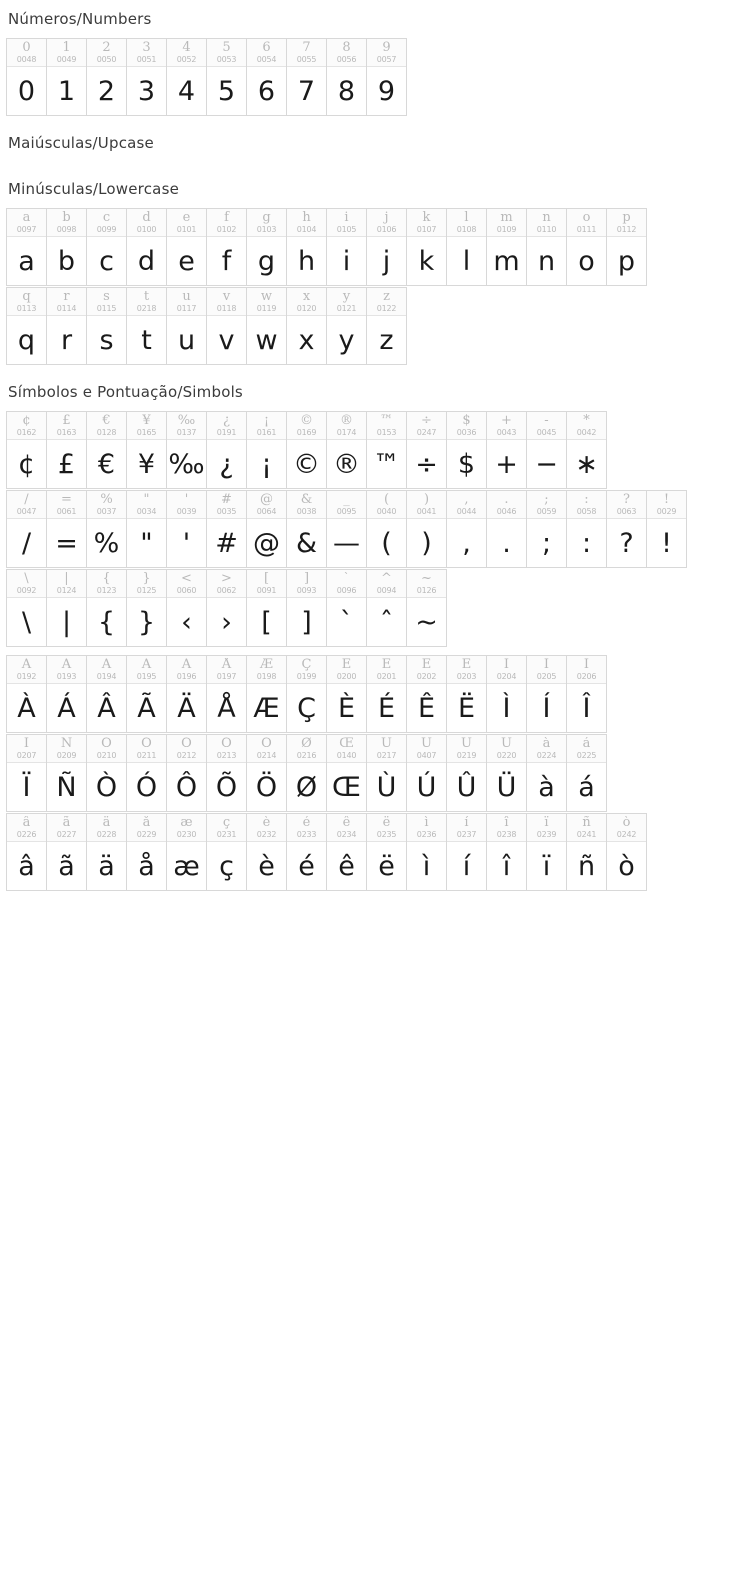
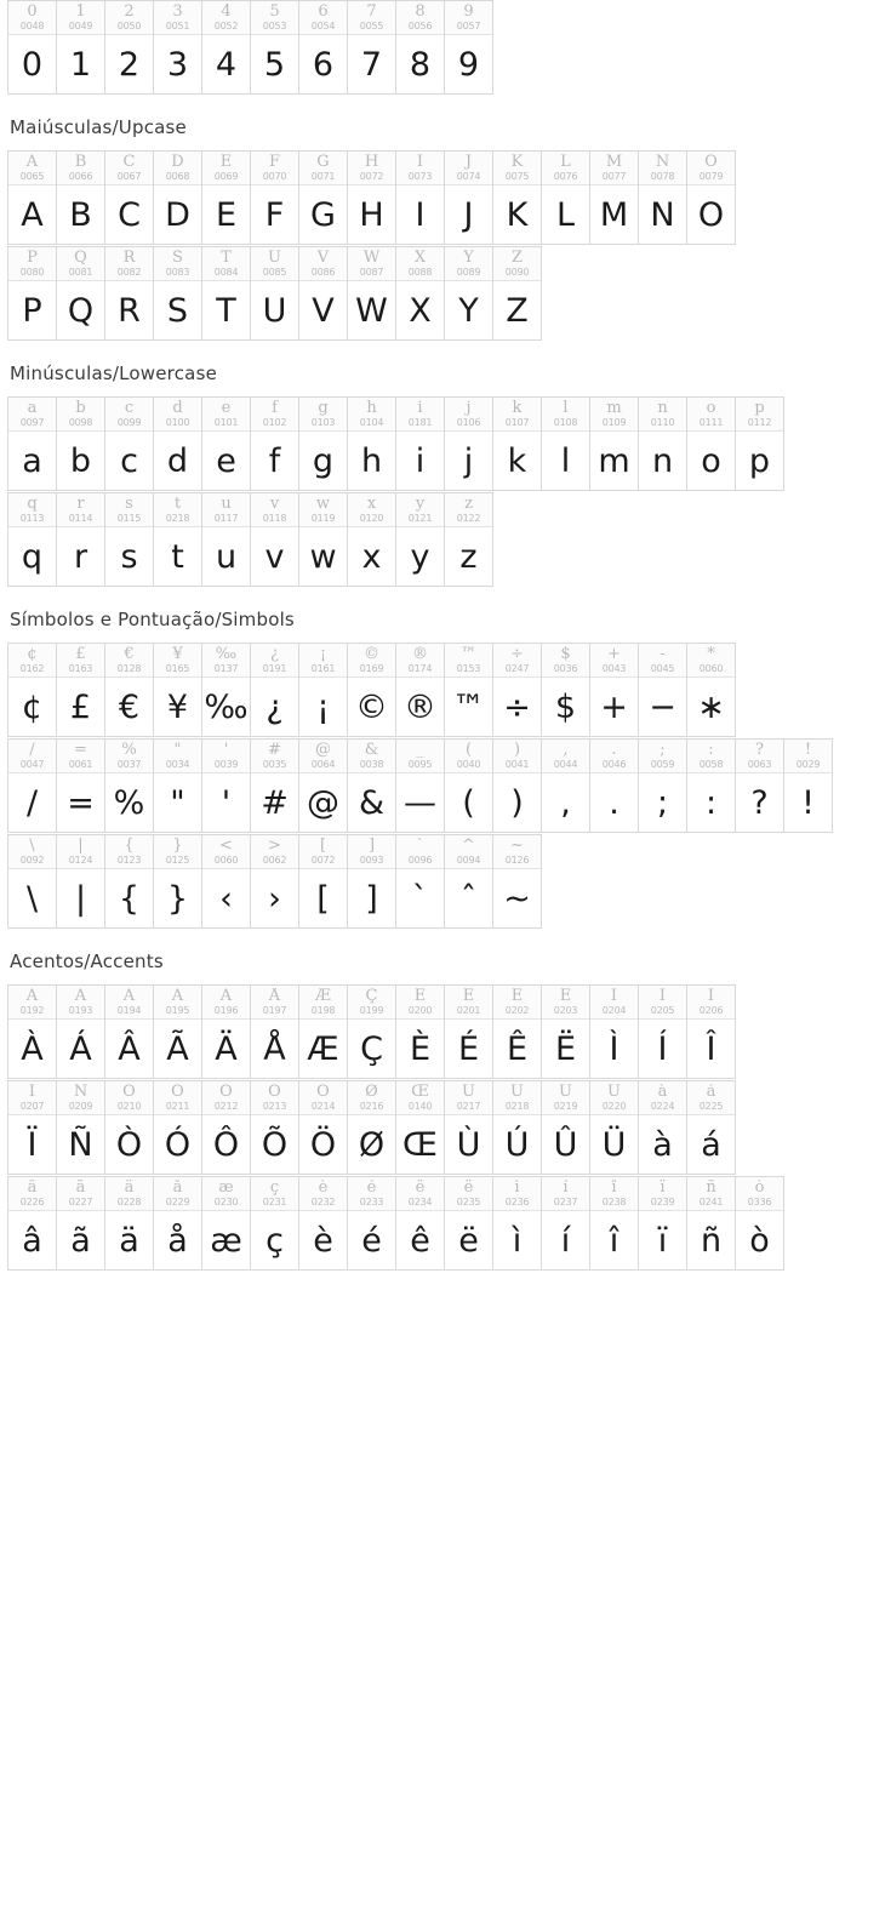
- Números/Numbers
  000480	100491	200502	300513	400524	500535	600546	700557	800568	900579
  Maiúsculas/Upcase
+ A0065A	B0066B	C0067C	D0068D	E0069E	F0070F	G0071G	H0072H	I0073I	J0074J	K0075K	L0076L	M0077M	N0078N	O0079O
+ P0080P	Q0081Q	R0082R	S0083S	T0084T	U0085U	V0086V	W0087W	X0088X	Y0089Y	Z0090Z
  Minúsculas/Lowercase
- a0097a	b0098b	c0099c	d0100d	e0101e	f0102f	g0103g	h0104h	i0105i	j0106j	k0107k	l0108l	m0109m	n0110n	o0111o	p0112p
+ a0097a	b0098b	c0099c	d0100d	e0101e	f0102f	g0103g	h0104h	i0181i	j0106j	k0107k	l0108l	m0109m	n0110n	o0111o	p0112p
  q0113q	r0114r	s0115s	t0218t	u0117u	v0118v	w0119w	x0120x	y0121y	z0122z
  Símbolos e Pontuação/Simbols
- ¢0162¢	£0163£	€0128€	¥0165¥	‰0137‰	¿0191¿	¡0161¡	©0169©	®0174®	™0153™	÷0247÷	$0036$	+0043+	-0045−	*0042∗
+ ¢0162¢	£0163£	€0128€	¥0165¥	‰0137‰	¿0191¿	¡0161¡	©0169©	®0174®	™0153™	÷0247÷	$0036$	+0043+	-0045−	*0060∗
  /0047/	=0061=	%0037%	"0034"	'0039'	#0035#	@0064@	&0038&	_0095—	(0040(	)0041)	,0044,	.0046.	;0059;	:0058:	?0063?	!0029!
- \0092\	|0124|	{0123{	}0125}	<0060‹	>0062›	[0091[	]0093]	`0096`	^0094ˆ	~0126~
+ \0092\	|0124|	{0123{	}0125}	<0060‹	>0062›	[0072[	]0093]	`0096`	^0094ˆ	~0126~
+ Acentos/Accents
  À0192À	Á0193Á	Â0194Â	Ã0195Ã	Ä0196Ä	Å0197Å	Æ0198Æ	Ç0199Ç	È0200È	É0201É	Ê0202Ê	Ë0203Ë	Ì0204Ì	Í0205Í	Î0206Î
- Ï0207Ï	Ñ0209Ñ	Ò0210Ò	Ó0211Ó	Ô0212Ô	Õ0213Õ	Ö0214Ö	Ø0216Ø	Œ0140Œ	Ù0217Ù	Ú0407Ú	Û0219Û	Ü0220Ü	à0224à	á0225á
+ Ï0207Ï	Ñ0209Ñ	Ò0210Ò	Ó0211Ó	Ô0212Ô	Õ0213Õ	Ö0214Ö	Ø0216Ø	Œ0140Œ	Ù0217Ù	Ú0218Ú	Û0219Û	Ü0220Ü	à0224à	á0225á
- â0226â	ã0227ã	ä0228ä	å0229å	æ0230æ	ç0231ç	è0232è	é0233é	ê0234ê	ë0235ë	ì0236ì	í0237í	î0238î	ï0239ï	ñ0241ñ	ò0242ò
+ â0226â	ã0227ã	ä0228ä	å0229å	æ0230æ	ç0231ç	è0232è	é0233é	ê0234ê	ë0235ë	ì0236ì	í0237í	î0238î	ï0239ï	ñ0241ñ	ò0336ò
